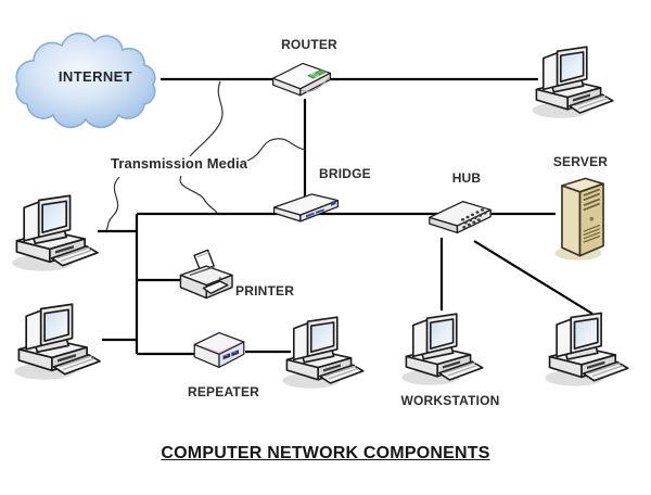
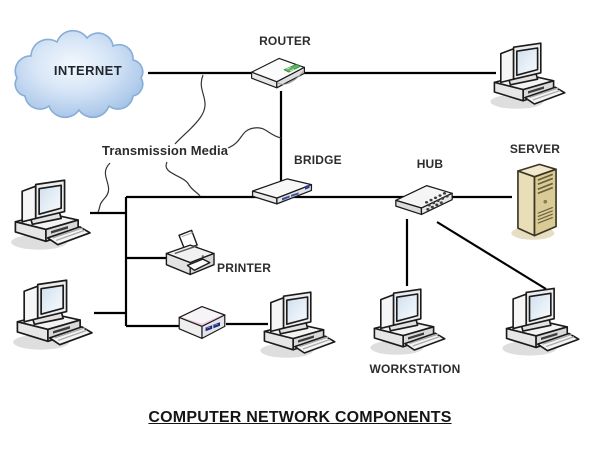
  INTERNET
  ROUTER
  BRIDGE
  HUB
  SERVER
  PRINTER
- REPEATER
  WORKSTATION
  Transmission Media
  COMPUTER NETWORK COMPONENTS
